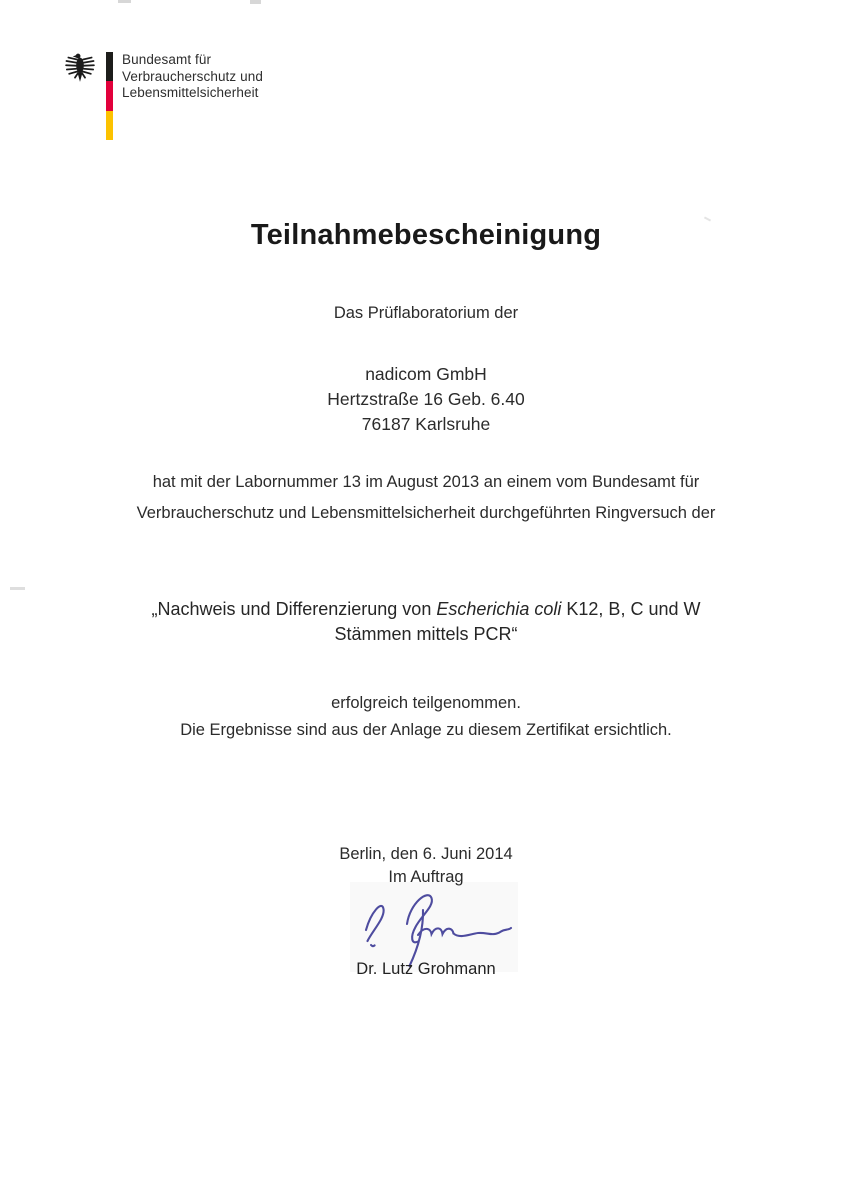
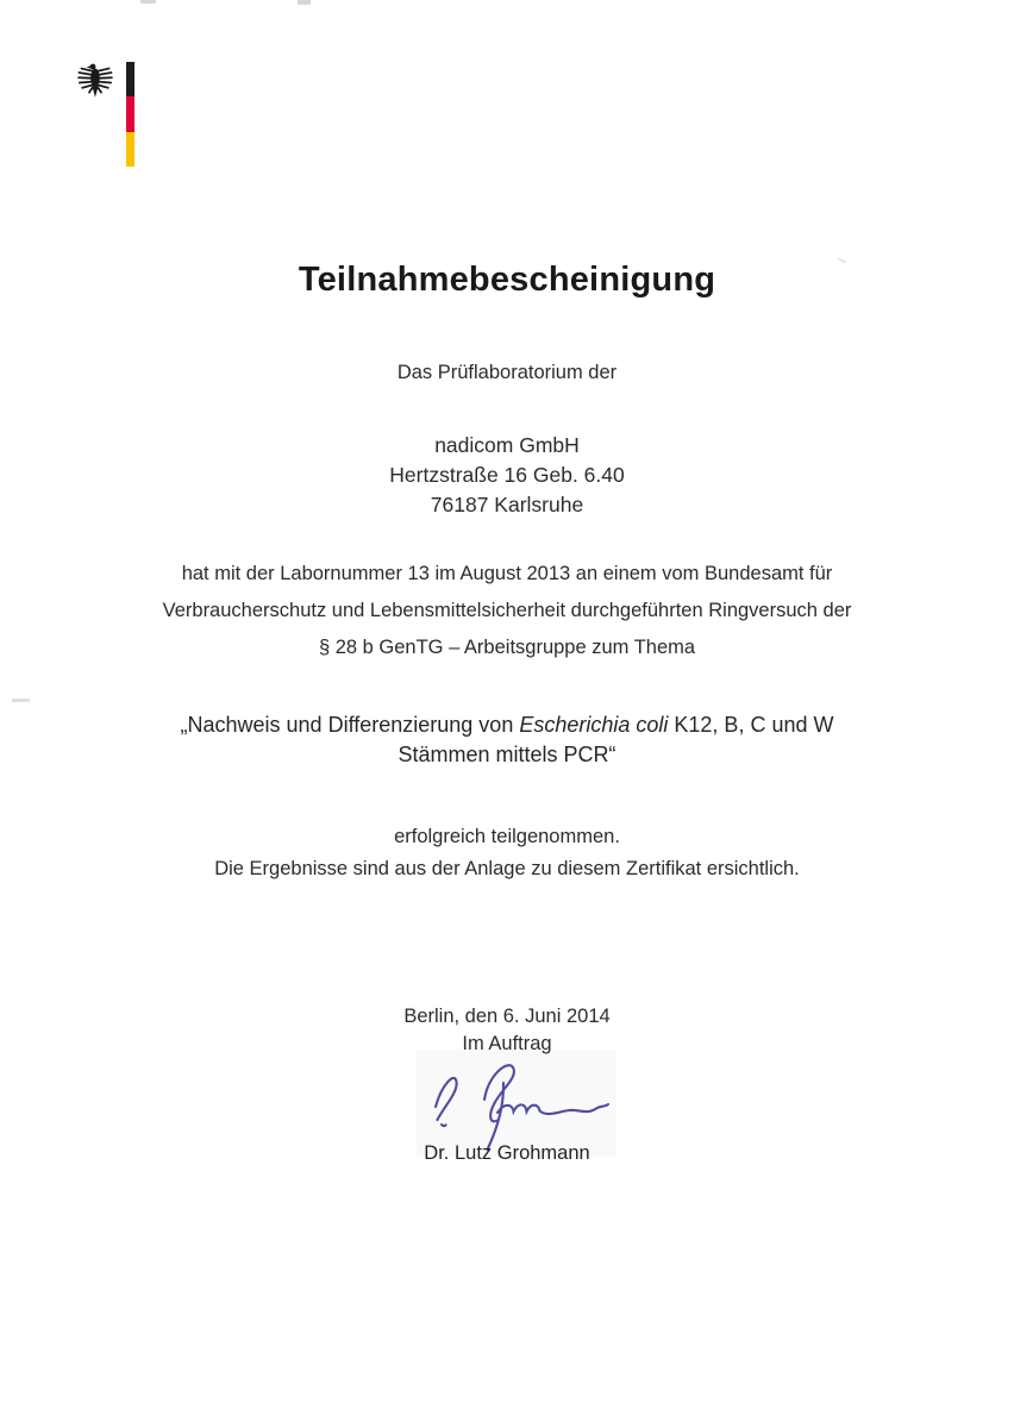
- Bundesamt für
- Verbraucherschutz und
- Lebensmittelsicherheit
  Teilnahmebescheinigung
  Das Prüflaboratorium der
  nadicom GmbH
  Hertzstraße 16 Geb. 6.40
  76187 Karlsruhe
  hat mit der Labornummer 13 im August 2013 an einem vom Bundesamt für
  Verbraucherschutz und Lebensmittelsicherheit durchgeführten Ringversuch der
+ § 28 b GenTG – Arbeitsgruppe zum Thema
  „Nachweis und Differenzierung von Escherichia coli K12, B, C und W
  Stämmen mittels PCR“
  erfolgreich teilgenommen.
  Die Ergebnisse sind aus der Anlage zu diesem Zertifikat ersichtlich.
  Berlin, den 6. Juni 2014
  Im Auftrag
  Dr. Lutz Grohmann
